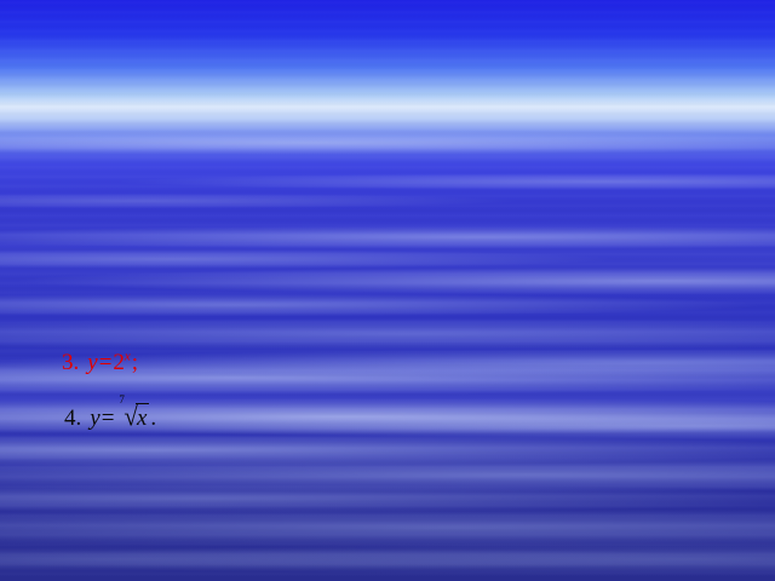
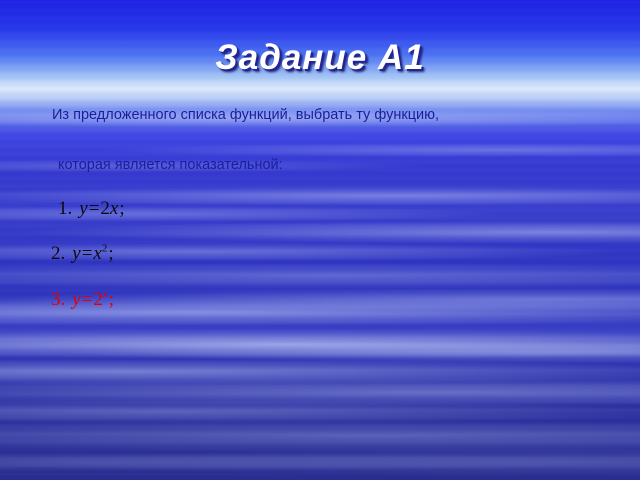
+ Задание А1
+ Из предложенного списка функций, выбрать ту функцию,
+ которая является показательной:
+ 1. y=2x;
+ 2. y=x2;
  3. y=2x;
- 4. y=
- 7
- √x .
